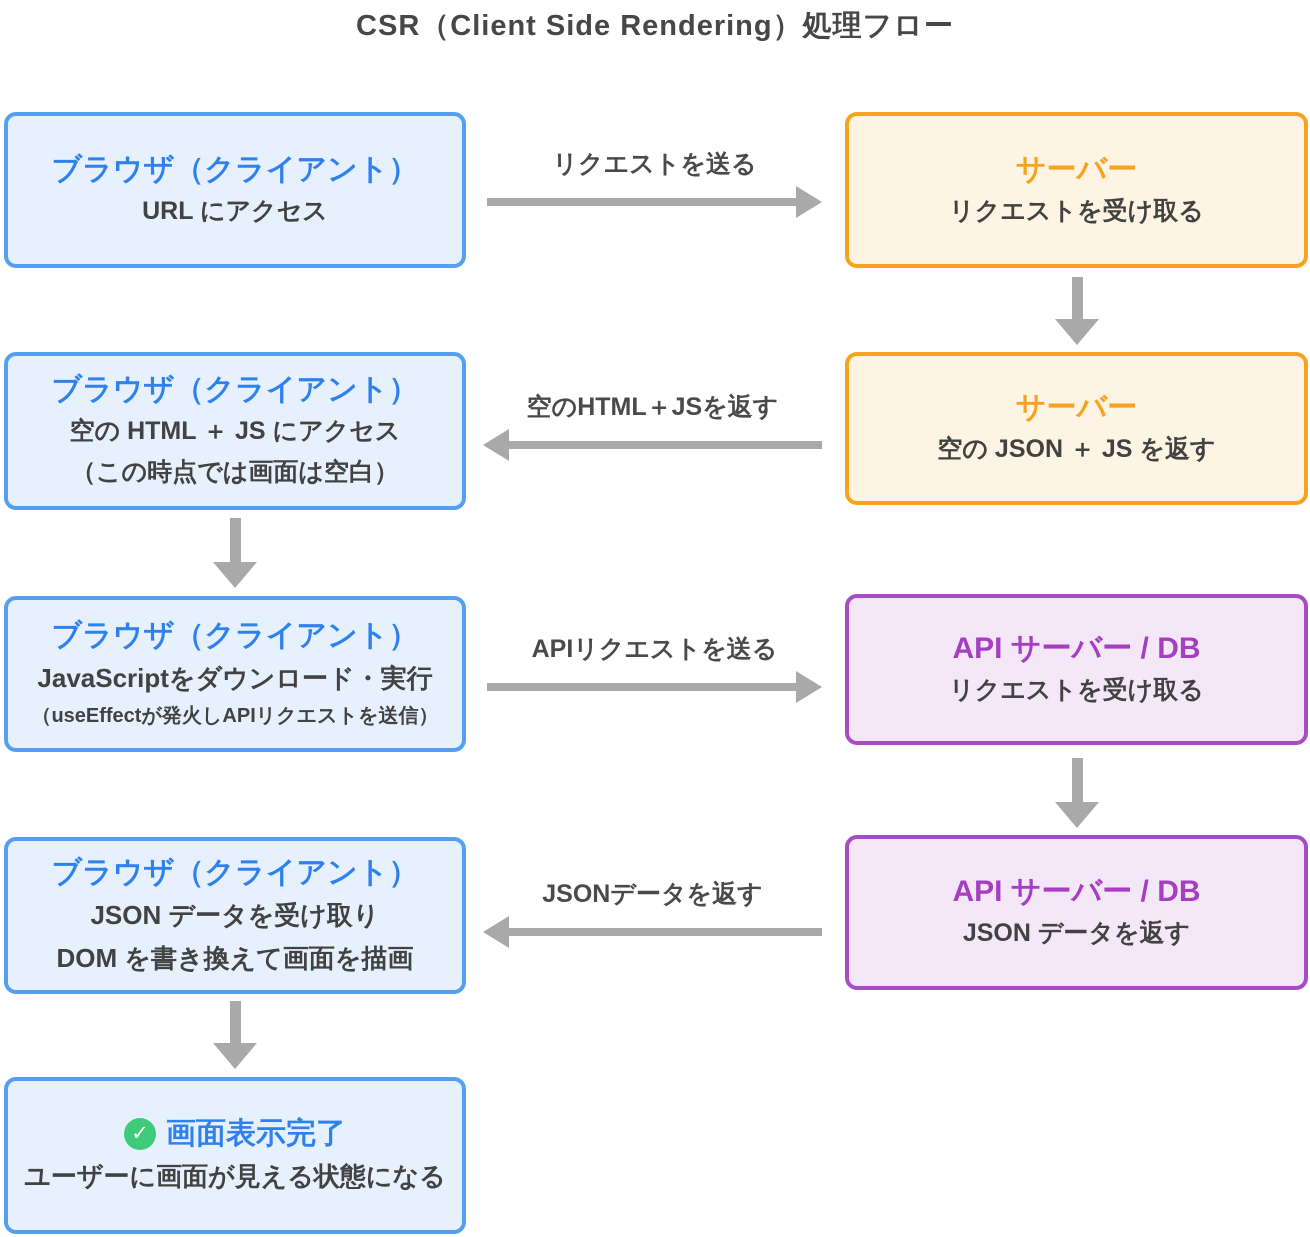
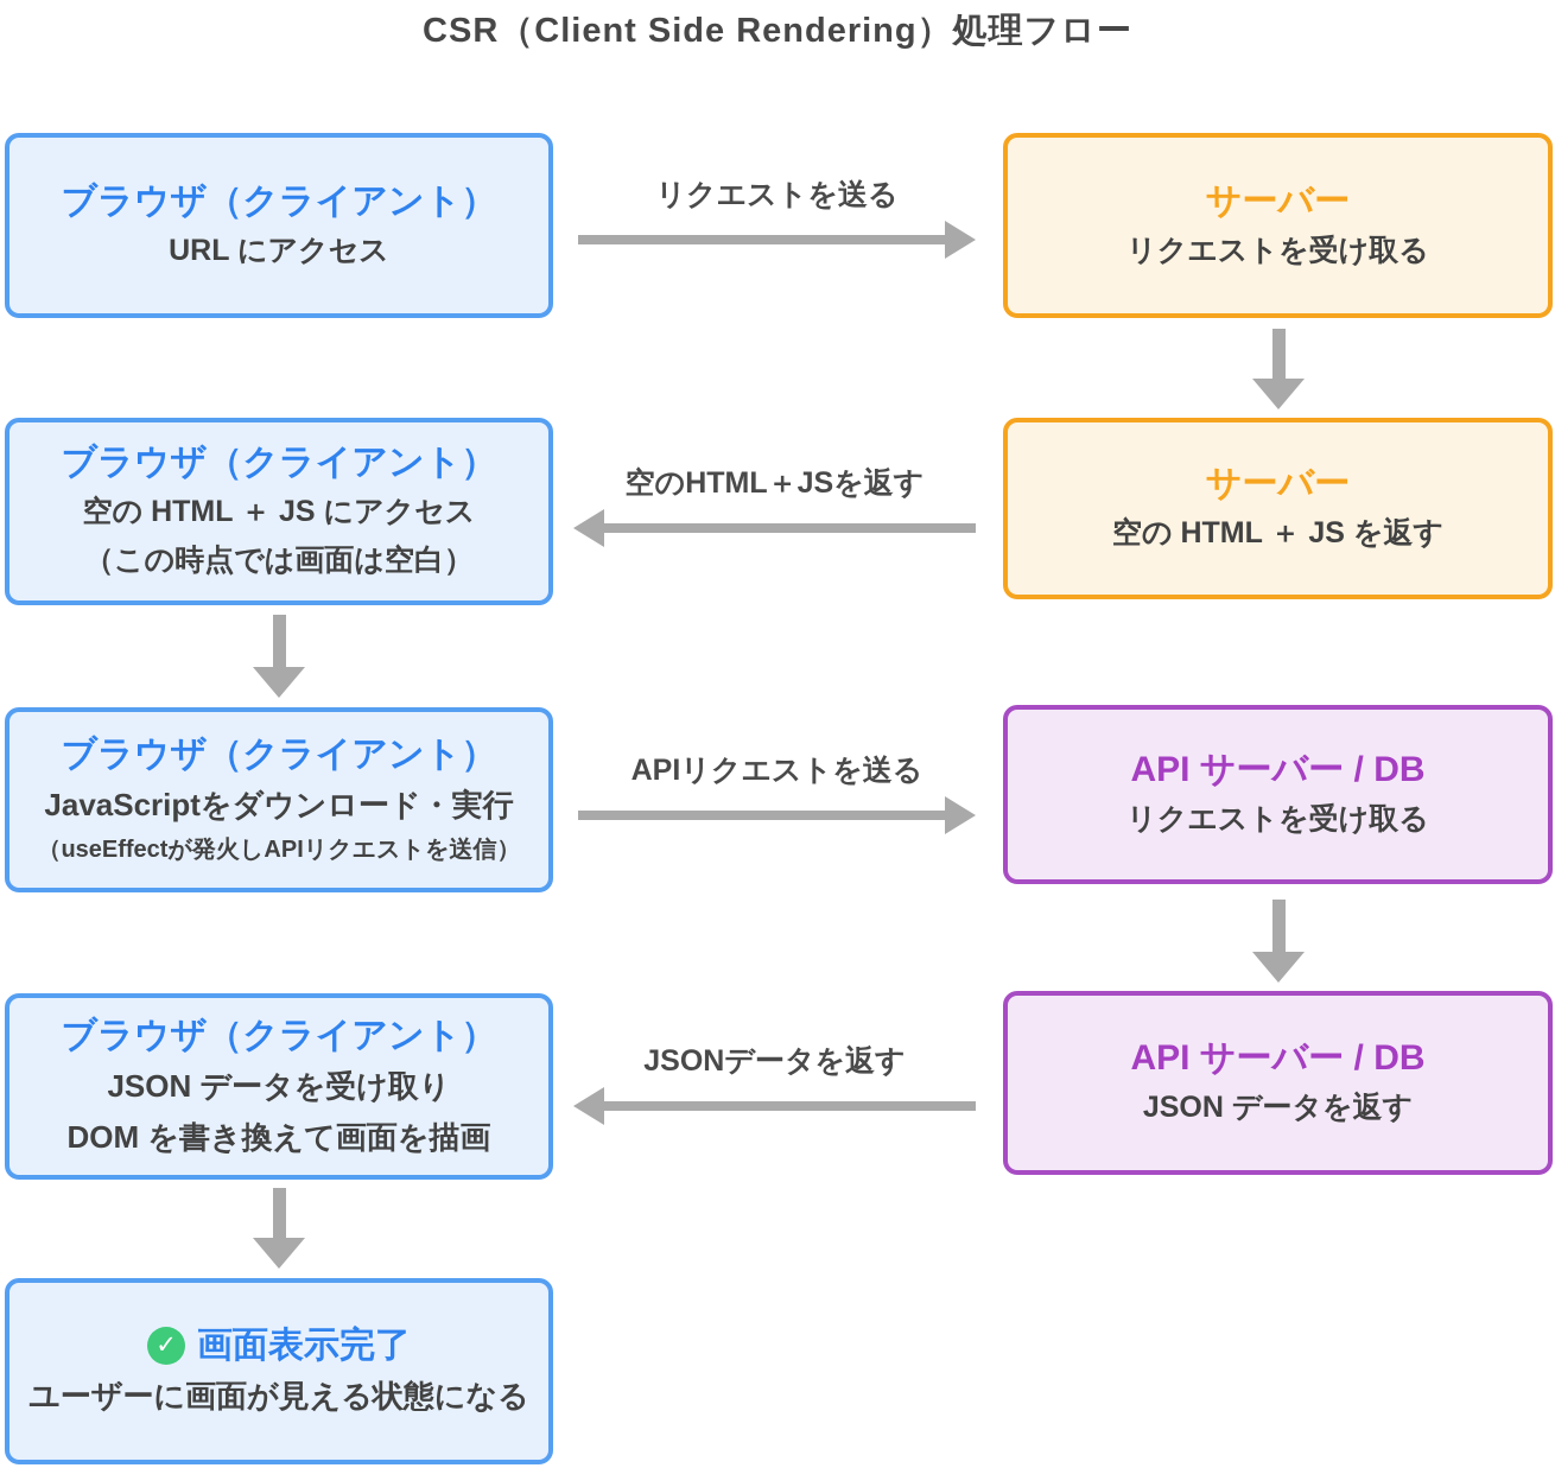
  CSR（Client Side Rendering）処理フロー
  ブラウザ（クライアント）
  URL にアクセス
  リクエストを送る
  サーバー
  リクエストを受け取る
  ブラウザ（クライアント）
  空の HTML ＋ JS にアクセス
  （この時点では画面は空白）
  空のHTML＋JSを返す
  サーバー
- 空の JSON ＋ JS を返す
+ 空の HTML ＋ JS を返す
  ブラウザ（クライアント）
  JavaScriptをダウンロード・実行
  （useEffectが発火しAPIリクエストを送信）
  APIリクエストを送る
  API サーバー / DB
  リクエストを受け取る
  ブラウザ（クライアント）
  JSON データを受け取り
  DOM を書き換えて画面を描画
  JSONデータを返す
  API サーバー / DB
  JSON データを返す
  ✓
  画面表示完了
  ユーザーに画面が見える状態になる
